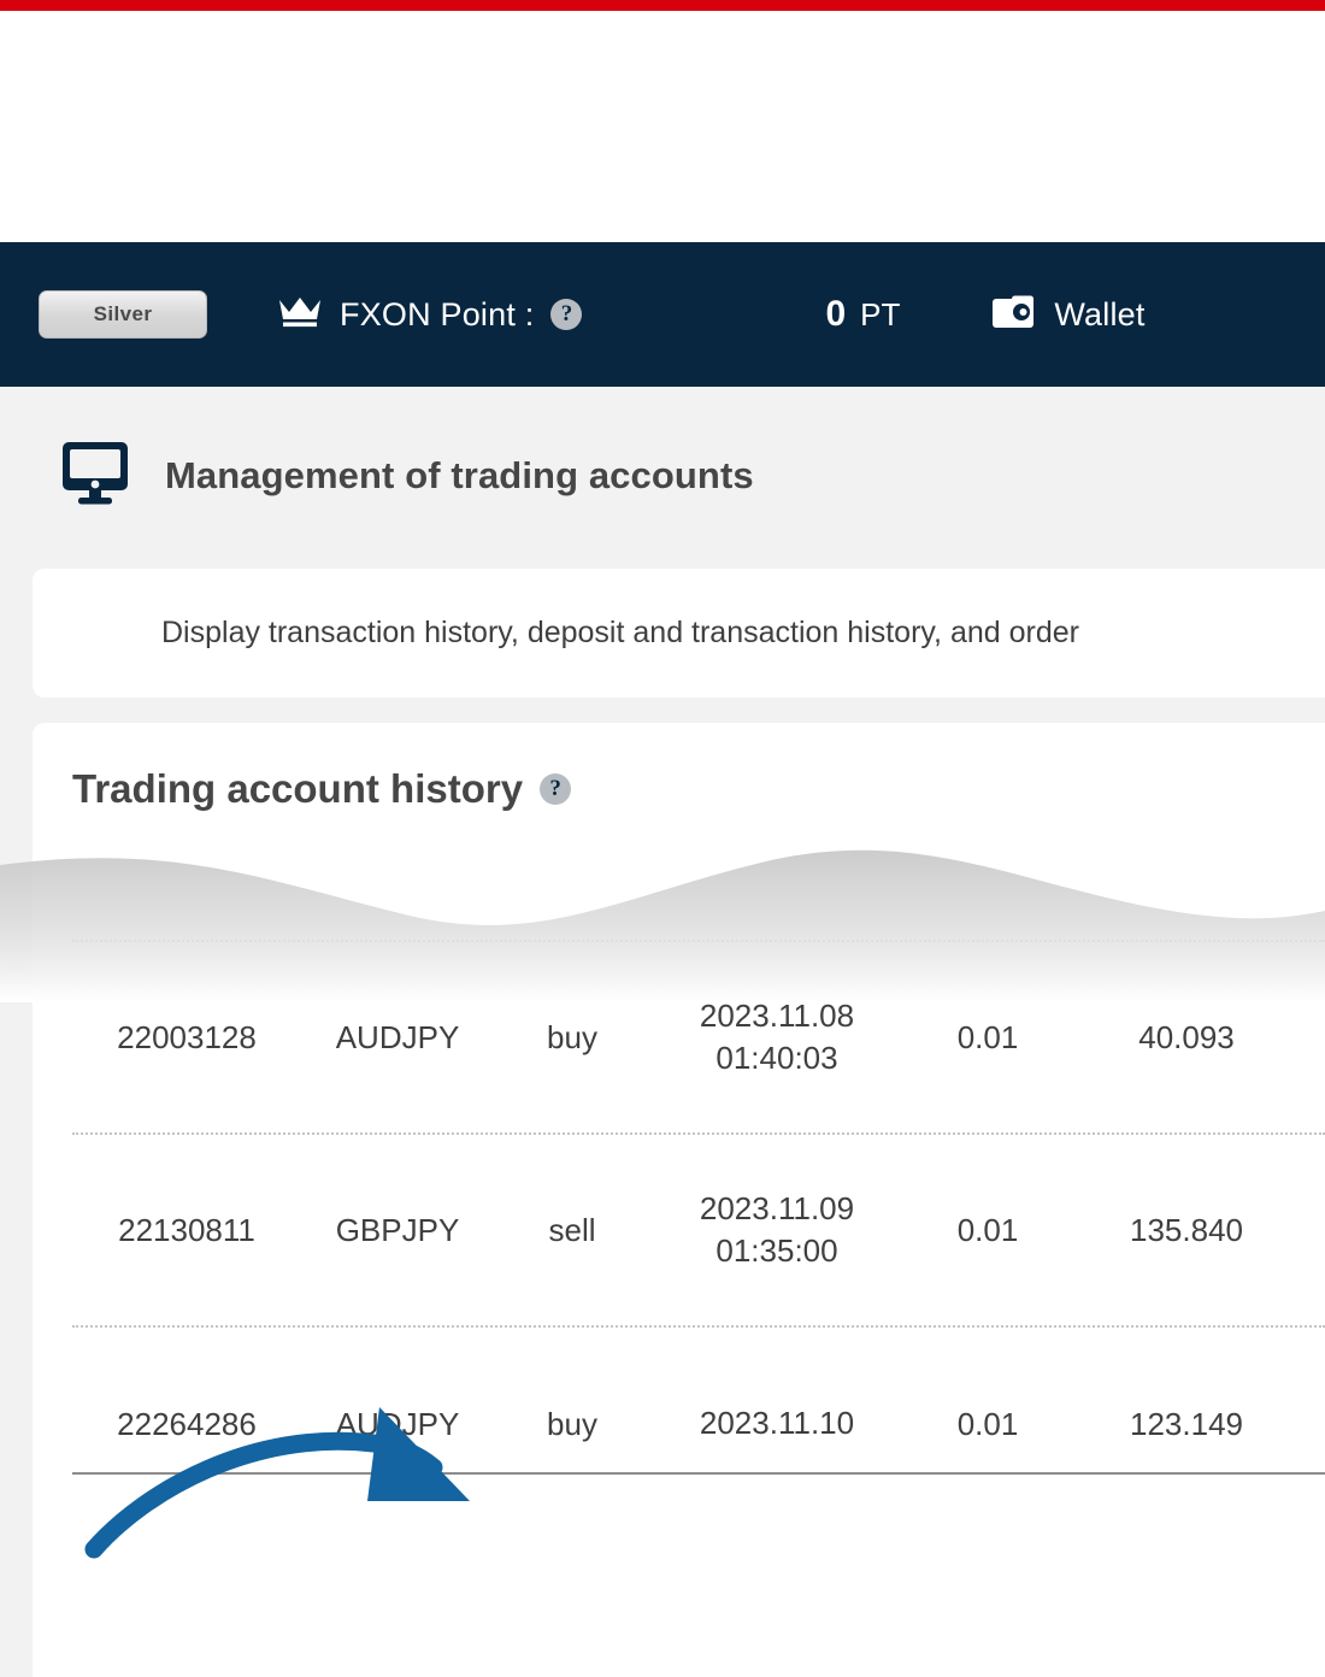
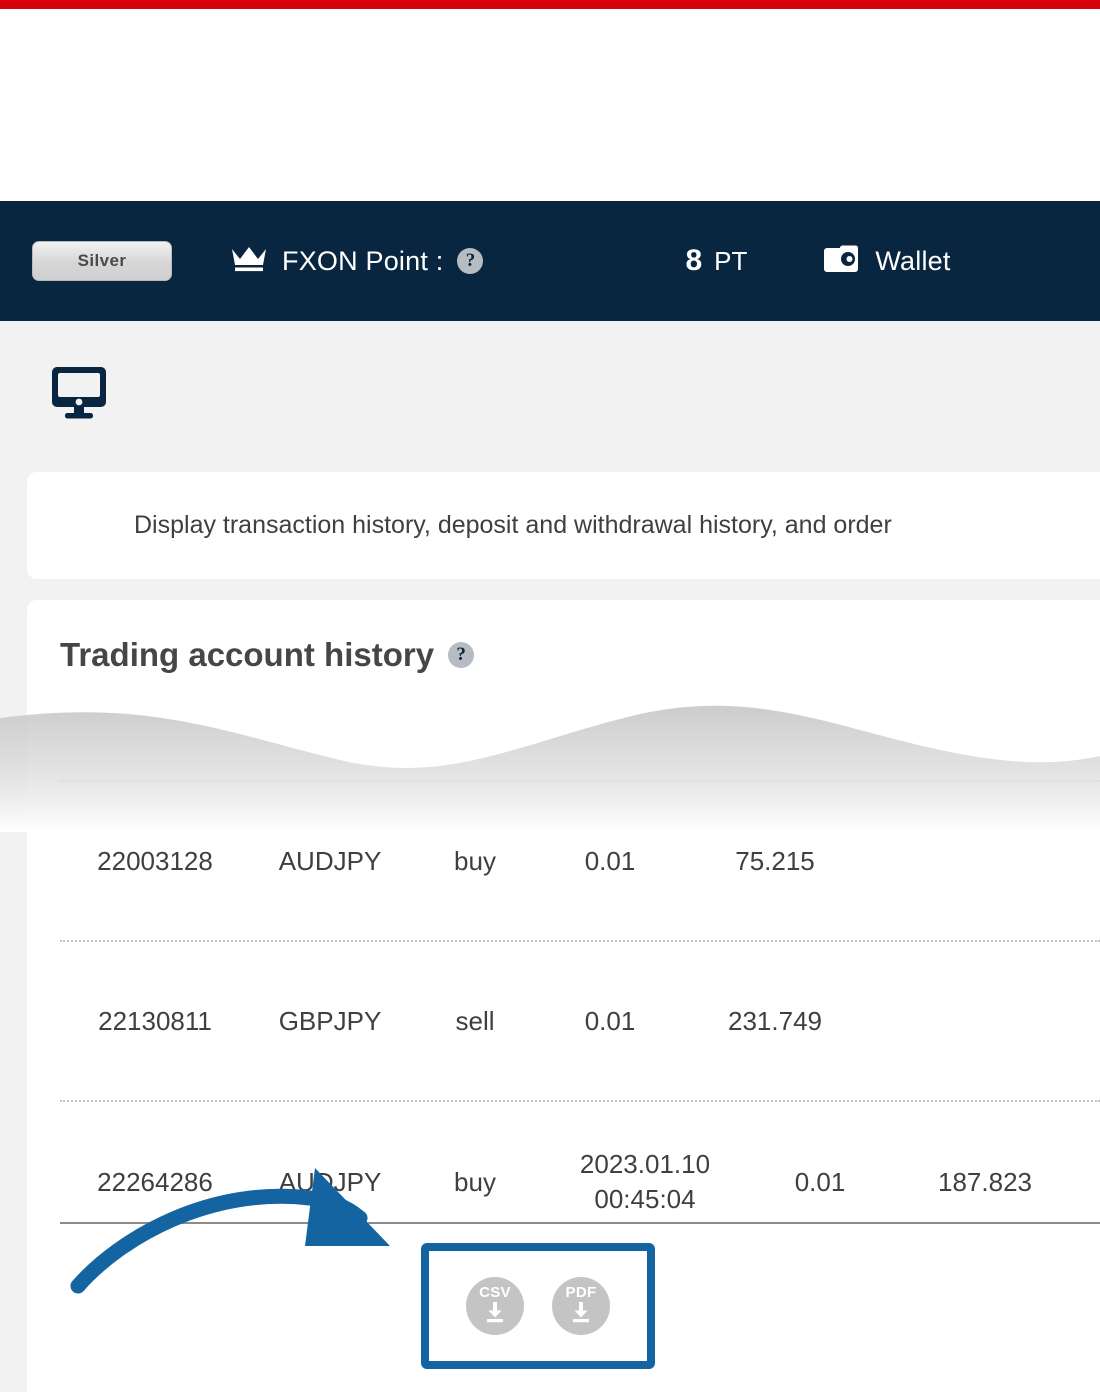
  Silver
  FXON Point :
  ?
- 0
+ 8
  PT
  Wallet
- Management of trading accounts
- Display transaction history, deposit and transaction history, and order
+ Display transaction history, deposit and withdrawal history, and order
  Trading account history
  ?
  22003128
  AUDJPY
  buy
- 2023.11.08
- 01:40:03
  0.01
- 40.093
+ 75.215
  22130811
  GBPJPY
  sell
- 2023.11.09
- 01:35:00
  0.01
- 135.840
+ 231.749
  22264286
  AUJPY
  buy
- 2023.11.10
+ 2023.01.10
+ 00:45:04
  0.01
- 123.149
+ 187.823
+ CSV
+ PDF
